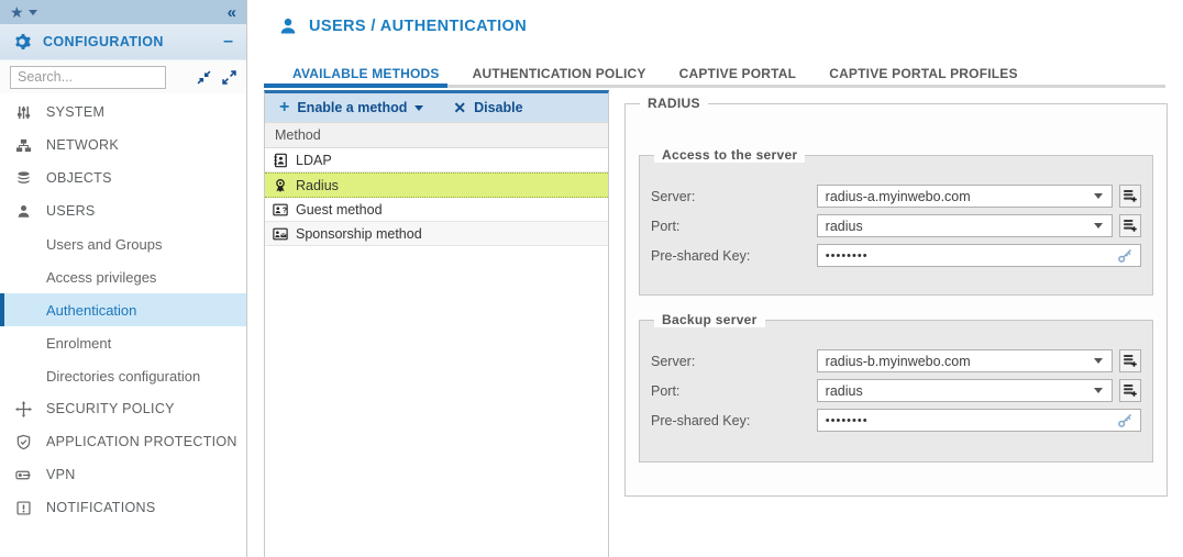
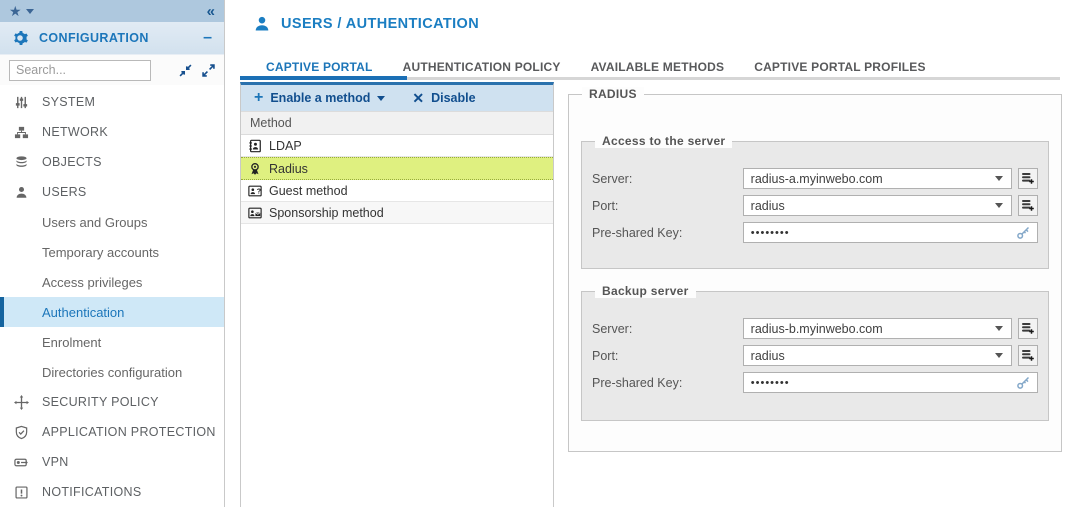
  ★
  «
  CONFIGURATION
  –
  Search...
  SYSTEM
  NETWORK
  OBJECTS
  USERS
  Users and Groups
+ Temporary accounts
  Access privileges
  Authentication
  Enrolment
  Directories configuration
  SECURITY POLICY
  APPLICATION PROTECTION
  VPN
  NOTIFICATIONS
  USERS / AUTHENTICATION
- AVAILABLE METHODS
+ CAPTIVE PORTAL
  AUTHENTICATION POLICY
- CAPTIVE PORTAL
+ AVAILABLE METHODS
  CAPTIVE PORTAL PROFILES
  +
  Enable a method
  ✕
  Disable
  Method
  LDAP
  Radius
  Guest method
  Sponsorship method
  RADIUS
  Access to the server
  Server:
  radius-a.myinwebo.com
  Port:
  radius
  Pre-shared Key:
  ••••••••
  Backup server
  Server:
  radius-b.myinwebo.com
  Port:
  radius
  Pre-shared Key:
  ••••••••
